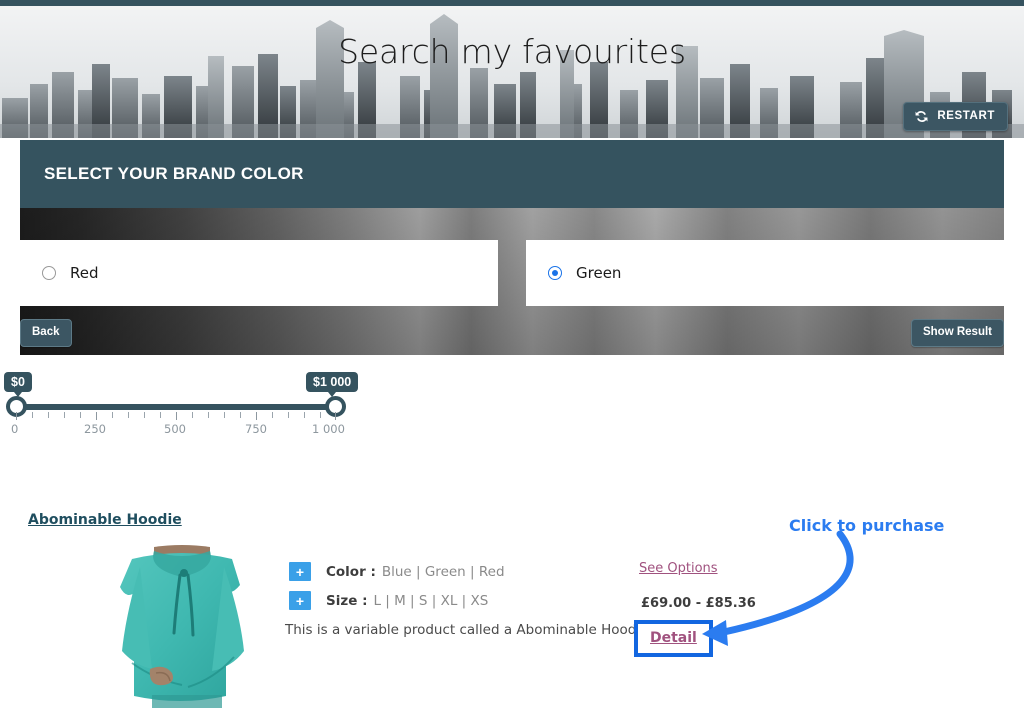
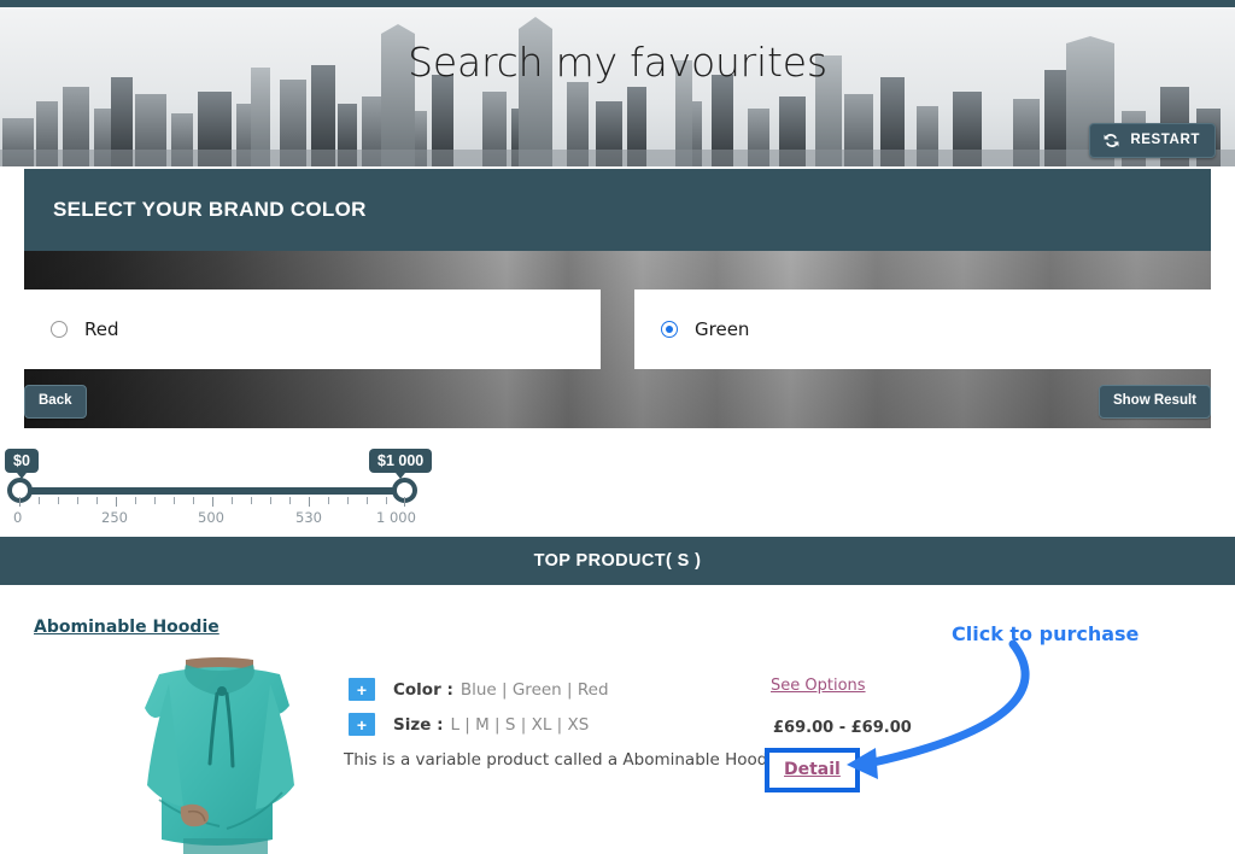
  Search my favourites
  RESTART
  SELECT YOUR BRAND COLOR
  Red
  Green
  Back
  Show Result
  $0
  $1 000
  0
  250
  500
- 750
+ 530
  1 000
+ TOP PRODUCT( S )
  Abominable Hoodie
  +
  Color :
  Blue | Green | Red
  +
  Size :
  L | M | S | XL | XS
  This is a variable product called a Abominable Hood
  See Options
- £69.00 - £85.36
+ £69.00 - £69.00
  Detail
  Click to purchase
